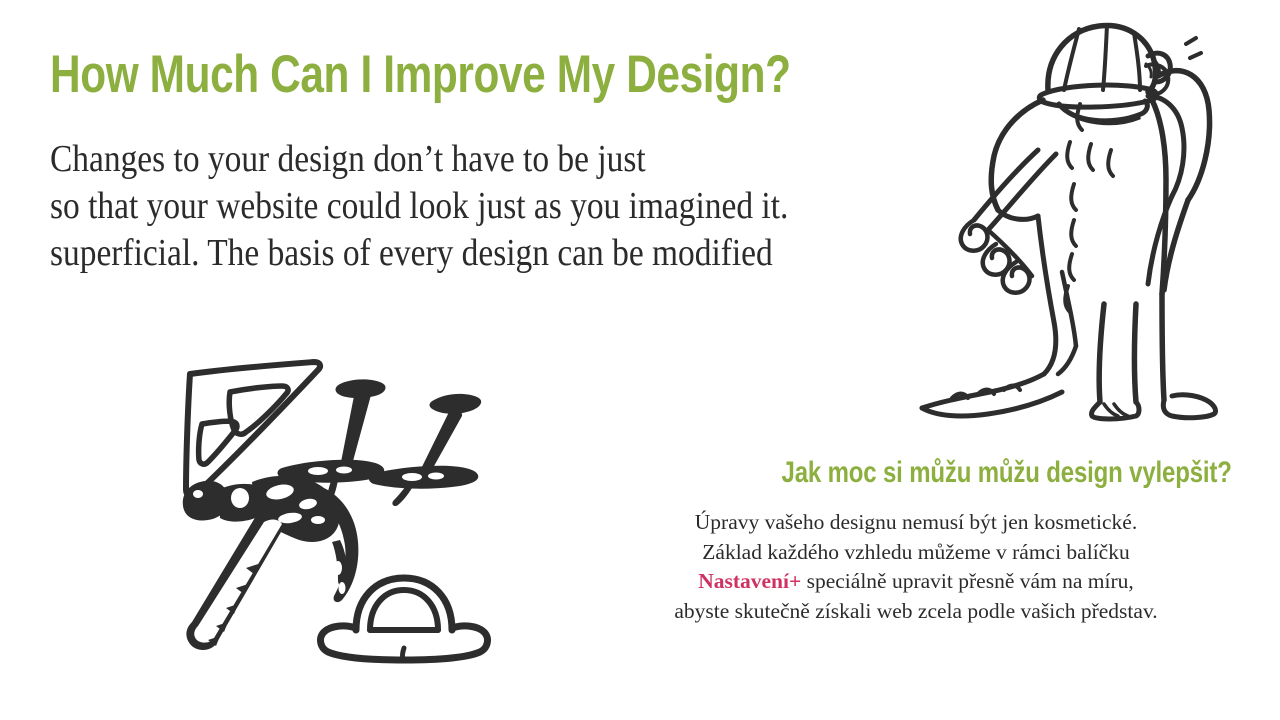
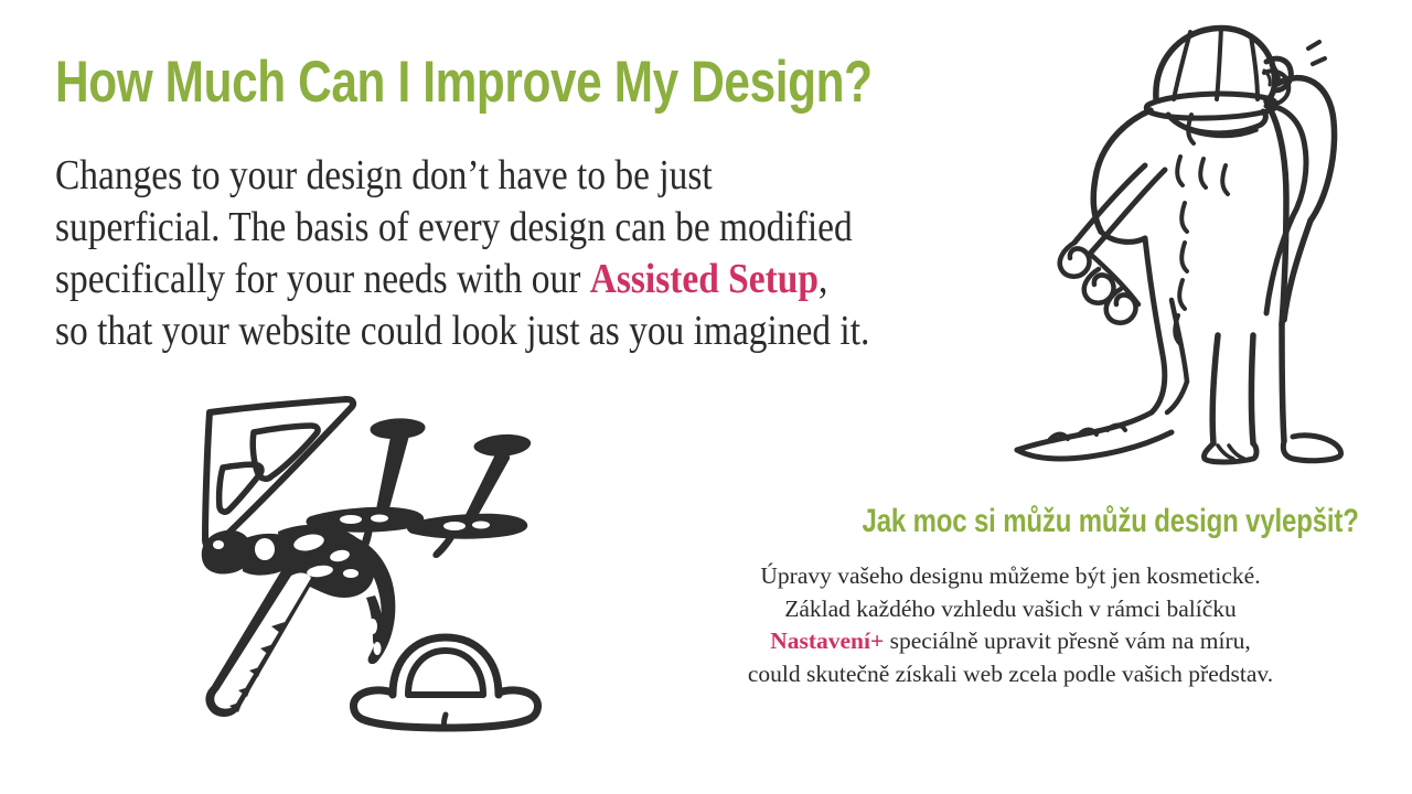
  How Much Can I Improve My Design?
  Changes to your design don’t have to be just
- so that your website could look just as you imagined it.
+ superficial. The basis of every design can be modified
+ specifically for your needs with our Assisted Setup,
- superficial. The basis of every design can be modified
+ so that your website could look just as you imagined it.
  Jak moc si můžu můžu design vylepšit?
- Úpravy vašeho designu nemusí být jen kosmetické.
+ Úpravy vašeho designu můžeme být jen kosmetické.
- Základ každého vzhledu můžeme v rámci balíčku
+ Základ každého vzhledu vašich v rámci balíčku
  Nastavení+ speciálně upravit přesně vám na míru,
- abyste skutečně získali web zcela podle vašich představ.
+ could skutečně získali web zcela podle vašich představ.
